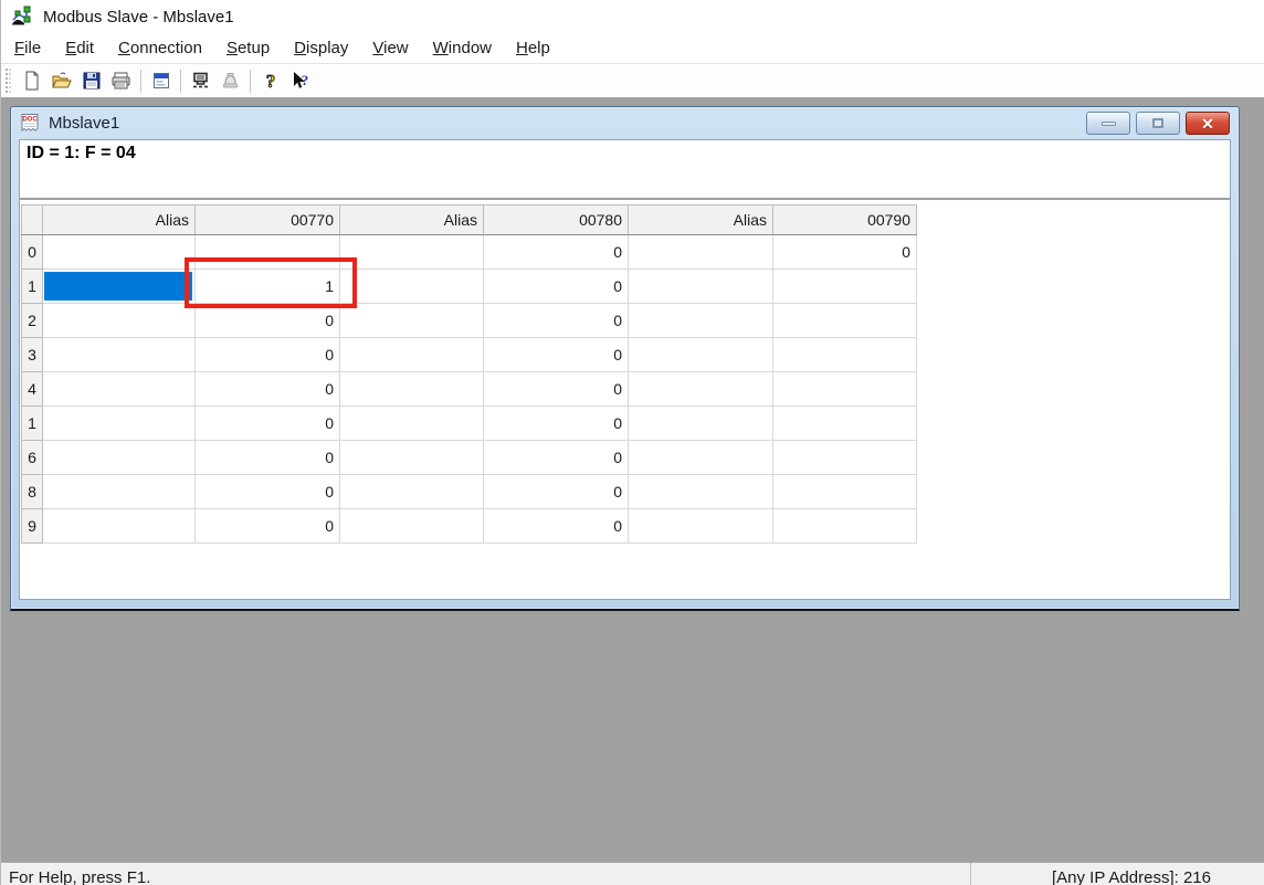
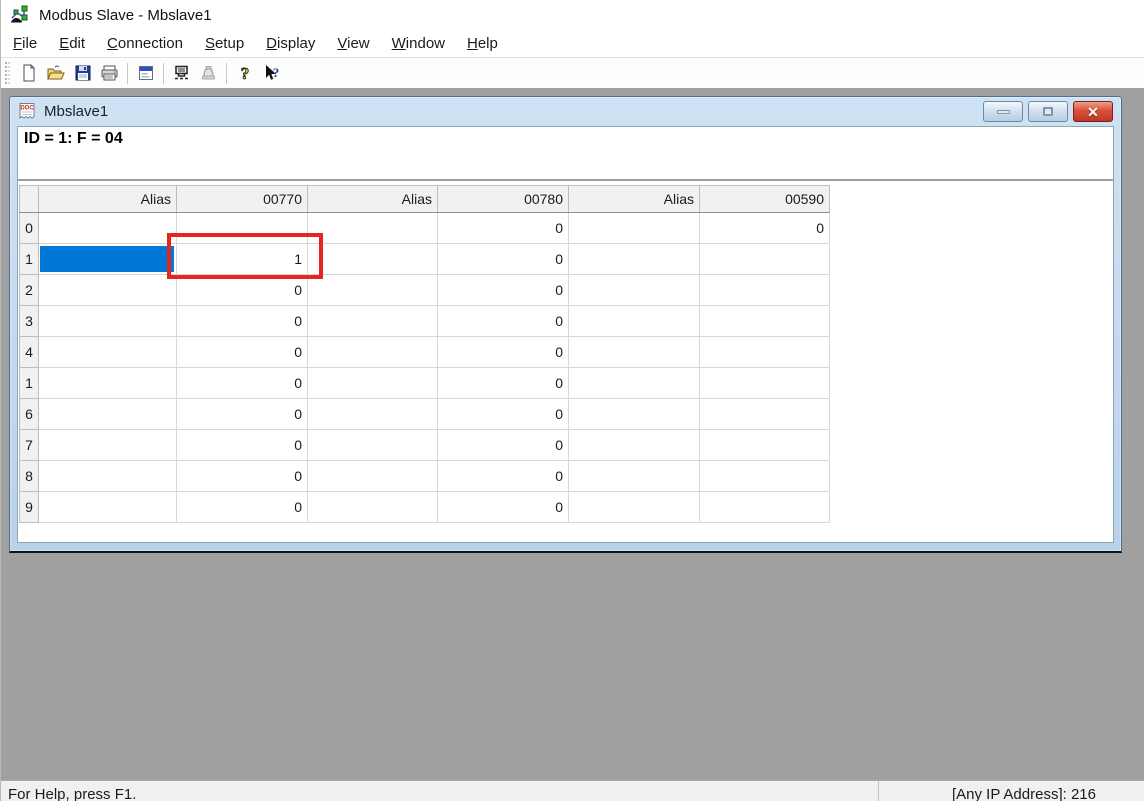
  Modbus Slave - Mbslave1
  File
  Edit
  Connection
  Setup
  Display
  View
  Window
  Help
  ?
  ?
  Mbslave1
  ✕
  ID = 1: F = 04
- 	Alias	00770	Alias	00780	Alias	00790
+ 	Alias	00770	Alias	00780	Alias	00590
  0				0		0
  1		1		0
  2		0		0
  3		0		0
  4		0		0
  1		0		0
  6		0		0
+ 7		0		0
  8		0		0
  9		0		0
  For Help, press F1.
  [Any IP Address]: 216
